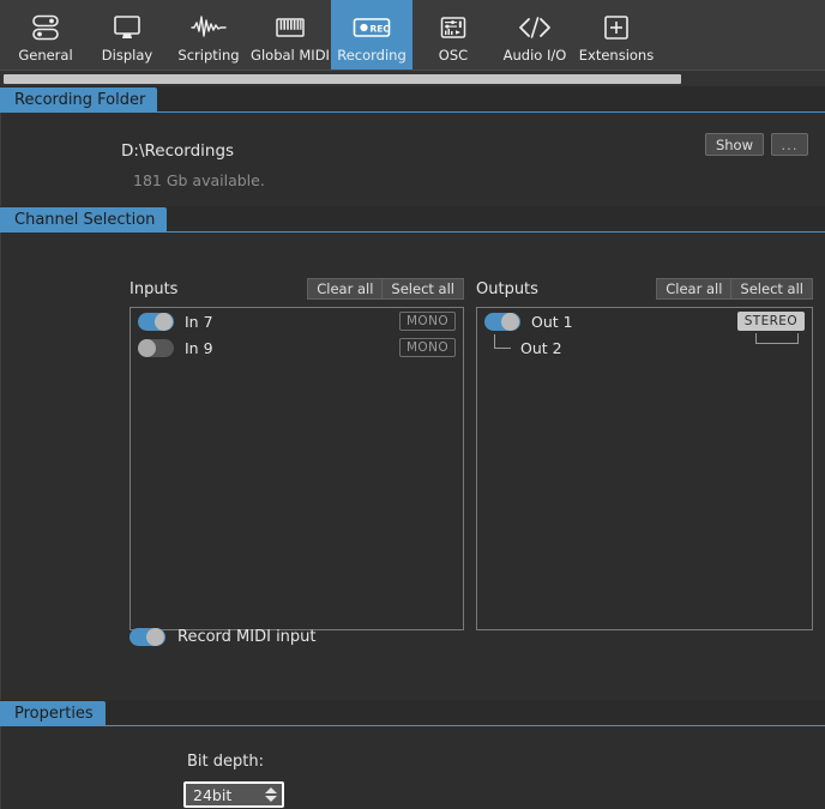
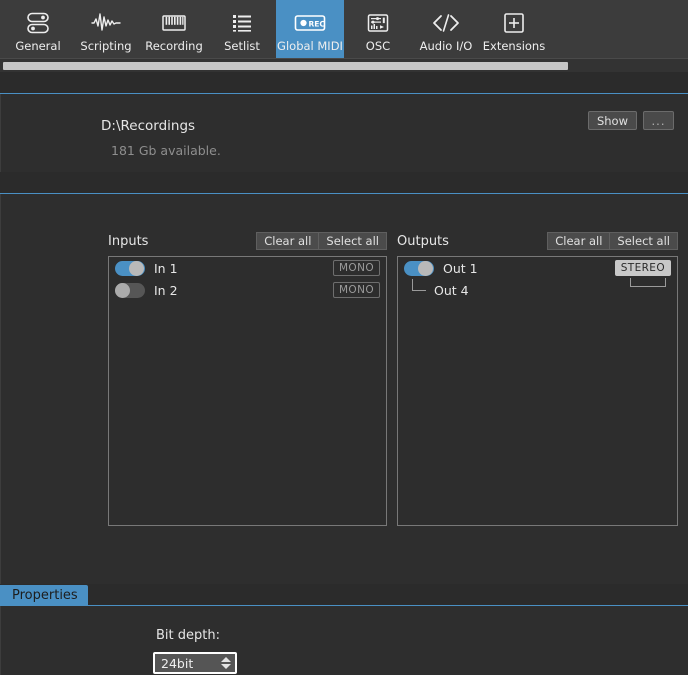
  General
- Display
  Scripting
- Global MIDI
+ Recording
+ Setlist
  REC
- Recording
+ Global MIDI
  OSC
  Audio I/O
  Extensions
- Recording Folder
  D:\Recordings
  181 Gb available.
  Show
  ...
- Channel Selection
  Inputs
  Clear all
  Select all
- In 7
+ In 1
  MONO
- In 9
+ In 2
  MONO
  Outputs
  Clear all
  Select all
  Out 1
  STEREO
- Out 2
+ Out 4
- Record MIDI input
  Properties
  Bit depth:
  24bit
